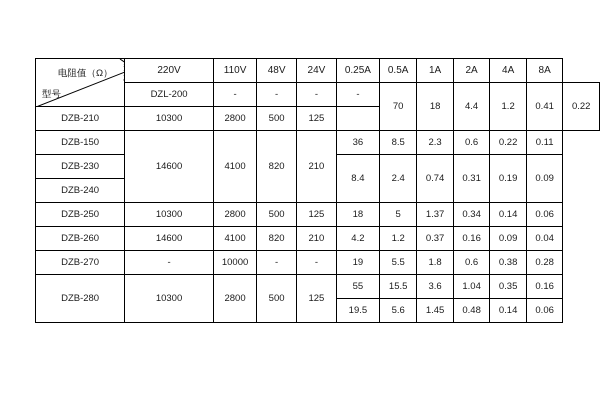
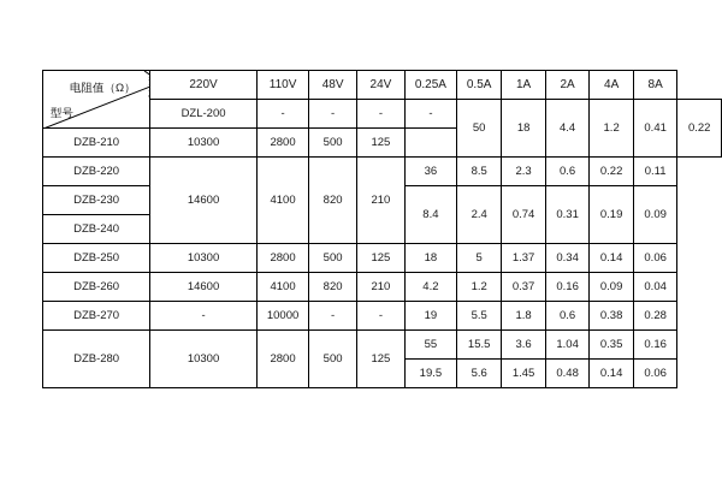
  电阻值（Ω） 型号	220V	110V	48V	24V	0.25A	0.5A	1A	2A	4A	8A
- DZL-200	-	-	-	-	70	18	4.4	1.2	0.41	0.22
+ DZL-200	-	-	-	-	50	18	4.4	1.2	0.41	0.22
  DZB-210	10300	2800	500	125
- DZB-150	14600	4100	820	210	36	8.5	2.3	0.6	0.22	0.11
+ DZB-220	14600	4100	820	210	36	8.5	2.3	0.6	0.22	0.11
  DZB-230	8.4	2.4	0.74	0.31	0.19	0.09
  DZB-240
  DZB-250	10300	2800	500	125	18	5	1.37	0.34	0.14	0.06
  DZB-260	14600	4100	820	210	4.2	1.2	0.37	0.16	0.09	0.04
  DZB-270	-	10000	-	-	19	5.5	1.8	0.6	0.38	0.28
  DZB-280	10300	2800	500	125	55	15.5	3.6	1.04	0.35	0.16
  19.5	5.6	1.45	0.48	0.14	0.06
